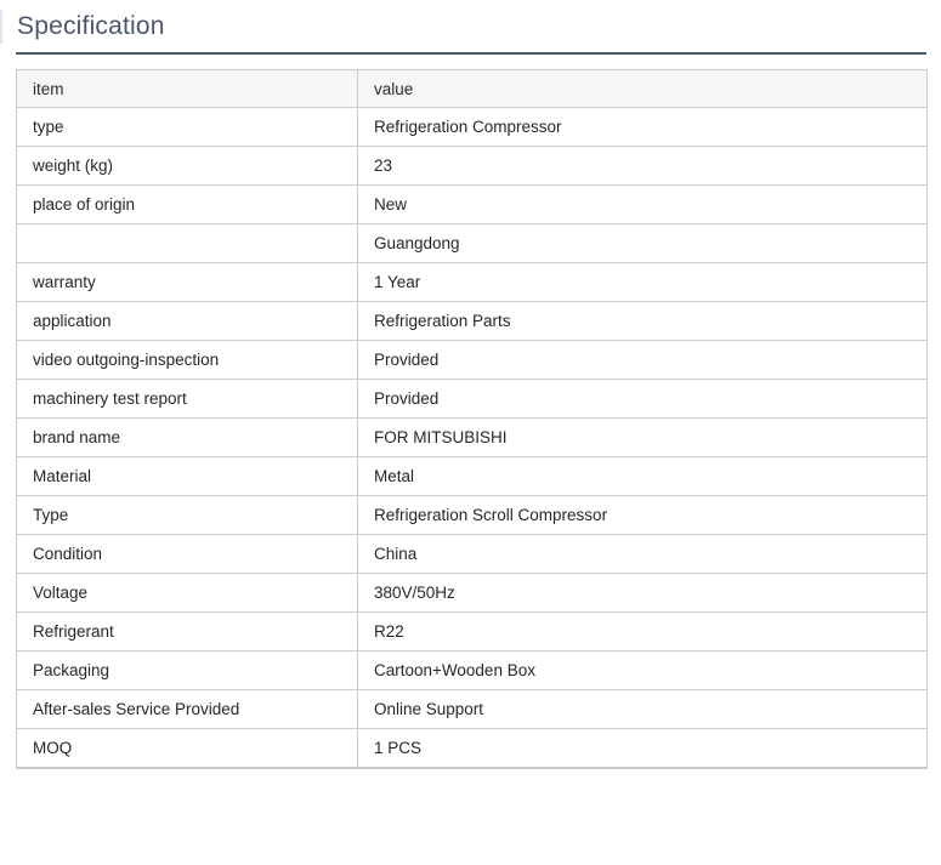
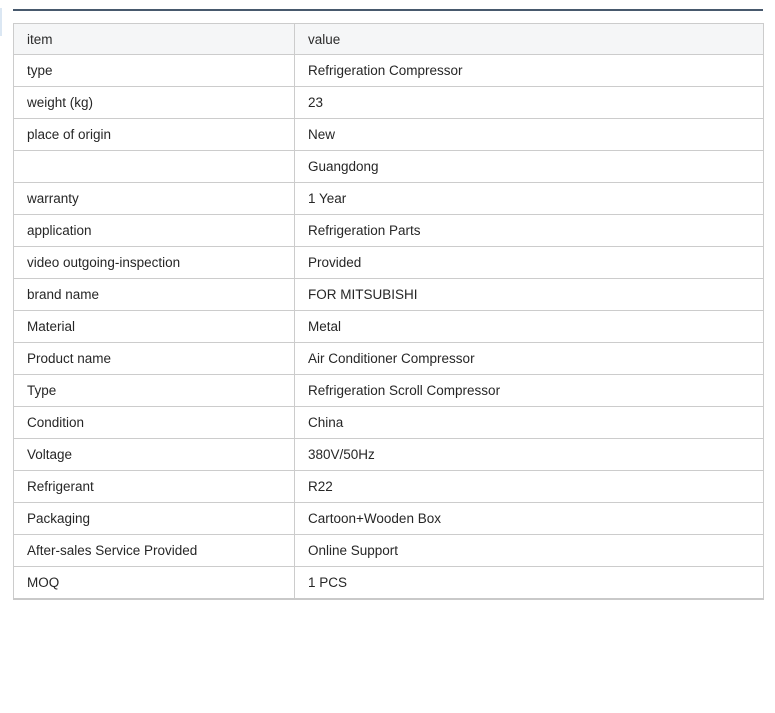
- Specification
  item	value
  type	Refrigeration Compressor
  weight (kg)	23
  place of origin	New
  	Guangdong
  warranty	1 Year
  application	Refrigeration Parts
  video outgoing-inspection	Provided
- machinery test report	Provided
  brand name	FOR MITSUBISHI
  Material	Metal
+ Product name	Air Conditioner Compressor
  Type	Refrigeration Scroll Compressor
  Condition	China
  Voltage	380V/50Hz
  Refrigerant	R22
  Packaging	Cartoon+Wooden Box
  After-sales Service Provided	Online Support
  MOQ	1 PCS
